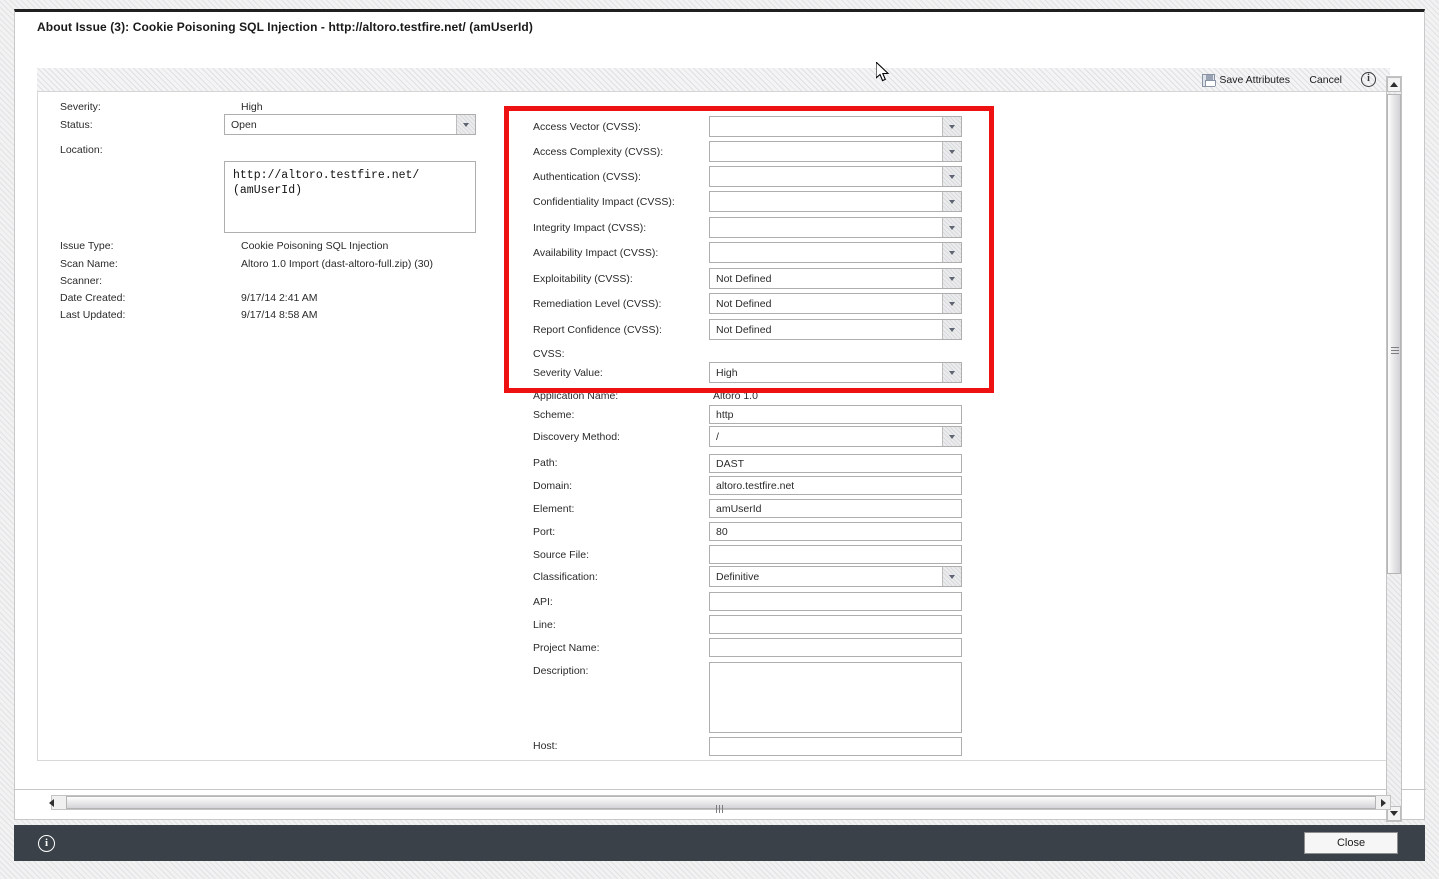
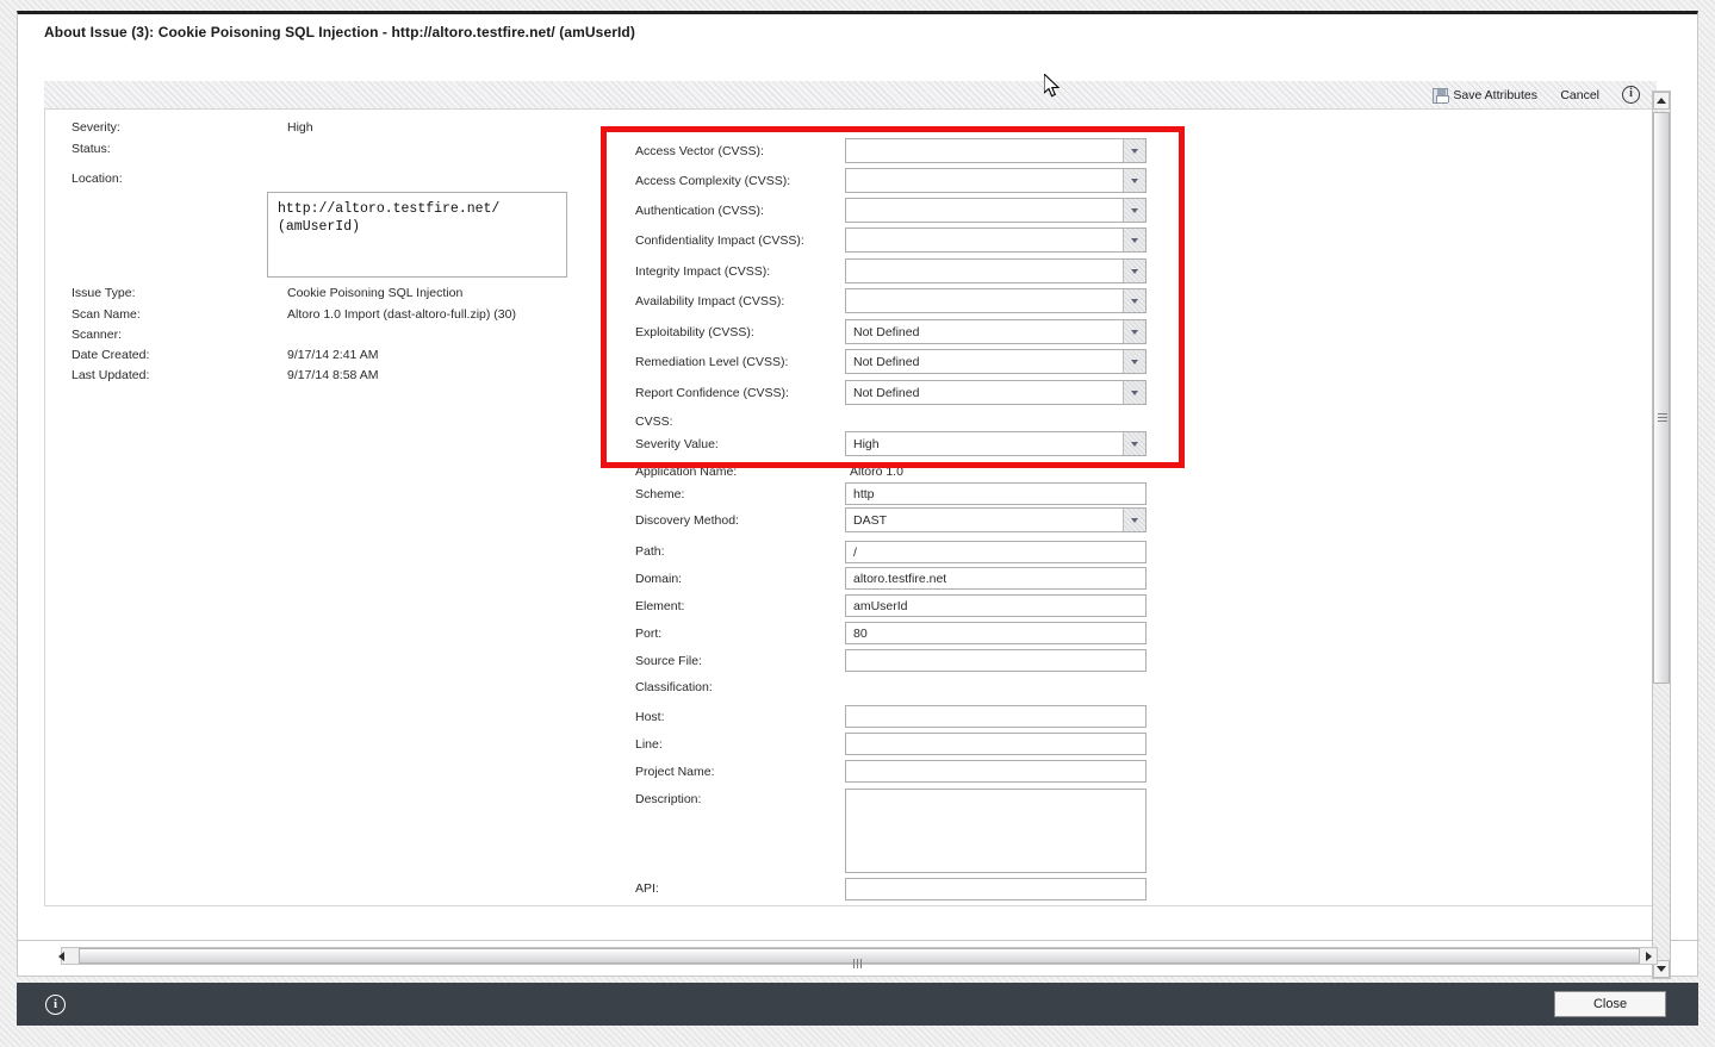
  About Issue (3): Cookie Poisoning SQL Injection - http://altoro.testfire.net/ (amUserId)
  Save Attributes
  Cancel
  i
  Severity:
  High
  Status:
- Open
  Location:
  http://altoro.testfire.net/
  (amUserId)
  Issue Type:
  Cookie Poisoning SQL Injection
  Scan Name:
  Altoro 1.0 Import (dast-altoro-full.zip) (30)
  Scanner:
  Date Created:
  9/17/14 2:41 AM
  Last Updated:
  9/17/14 8:58 AM
  Access Vector (CVSS):
  Access Complexity (CVSS):
  Authentication (CVSS):
  Confidentiality Impact (CVSS):
  Integrity Impact (CVSS):
  Availability Impact (CVSS):
  Exploitability (CVSS):
  Not Defined
  Remediation Level (CVSS):
  Not Defined
  Report Confidence (CVSS):
  Not Defined
  CVSS:
  Severity Value:
  High
  Application Name:
  Altoro 1.0
  Scheme:
  http
  Discovery Method:
- /
+ DAST
  Path:
- DAST
+ /
  Domain:
  altoro.testfire.net
  Element:
  amUserId
  Port:
  80
  Source File:
  Classification:
- Definitive
- API:
+ Host:
  Line:
  Project Name:
  Description:
- Host:
+ API:
  i
  Close
